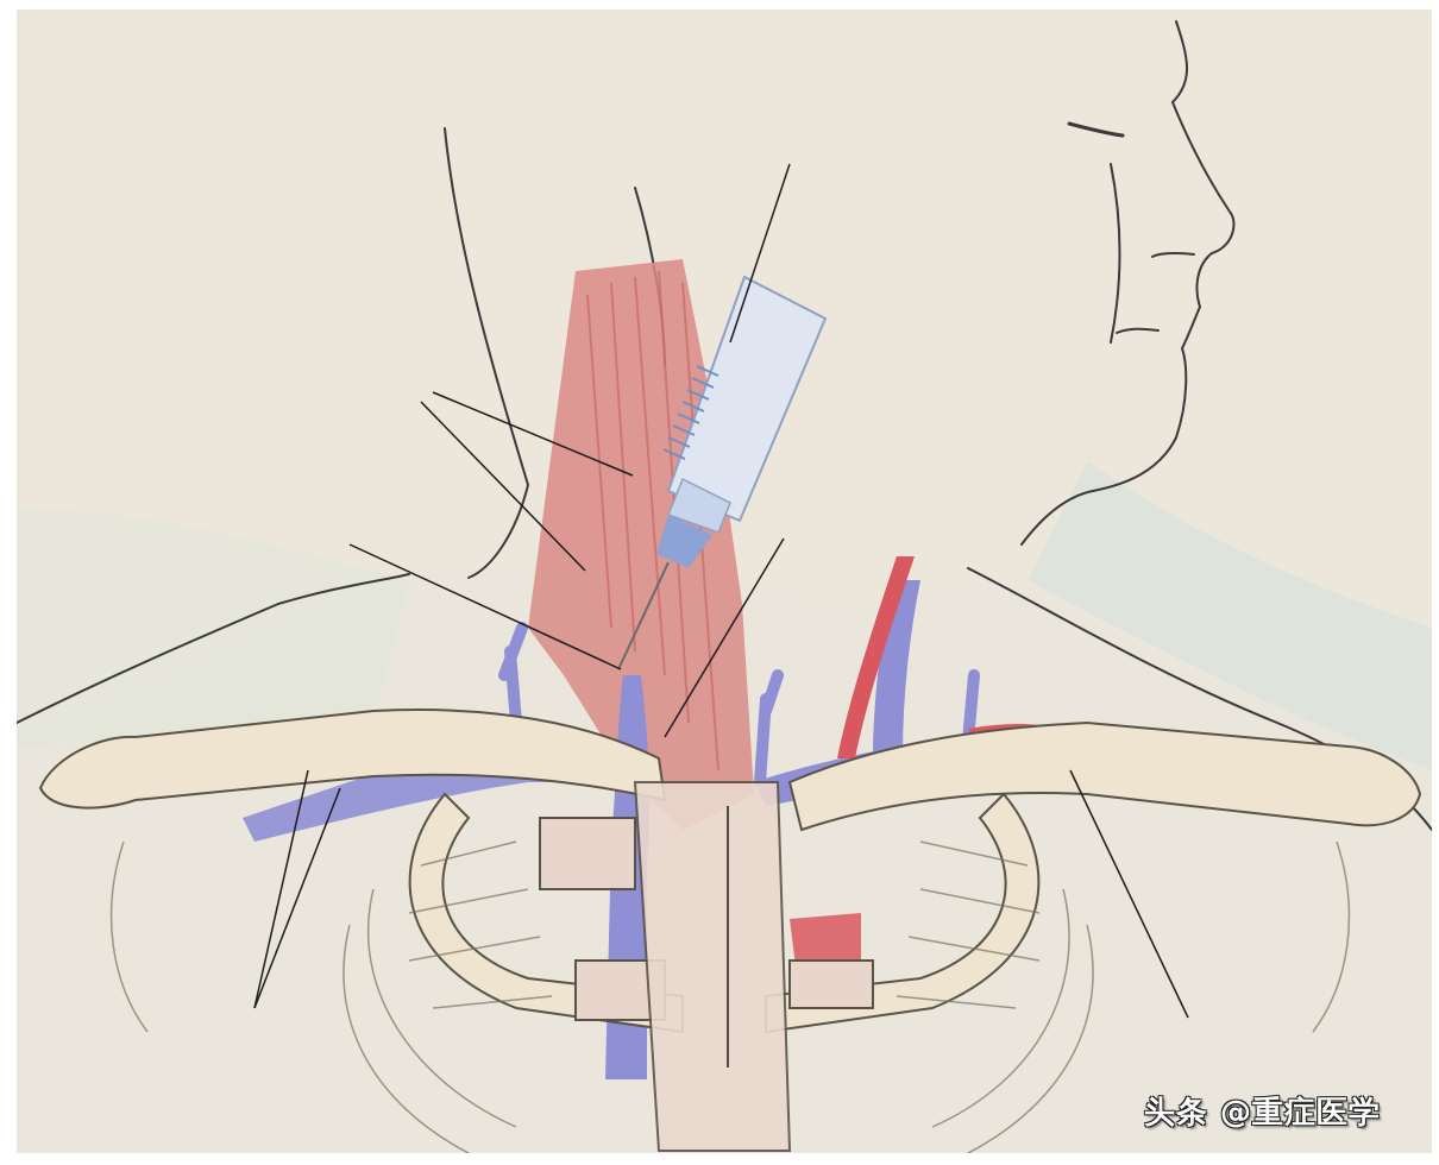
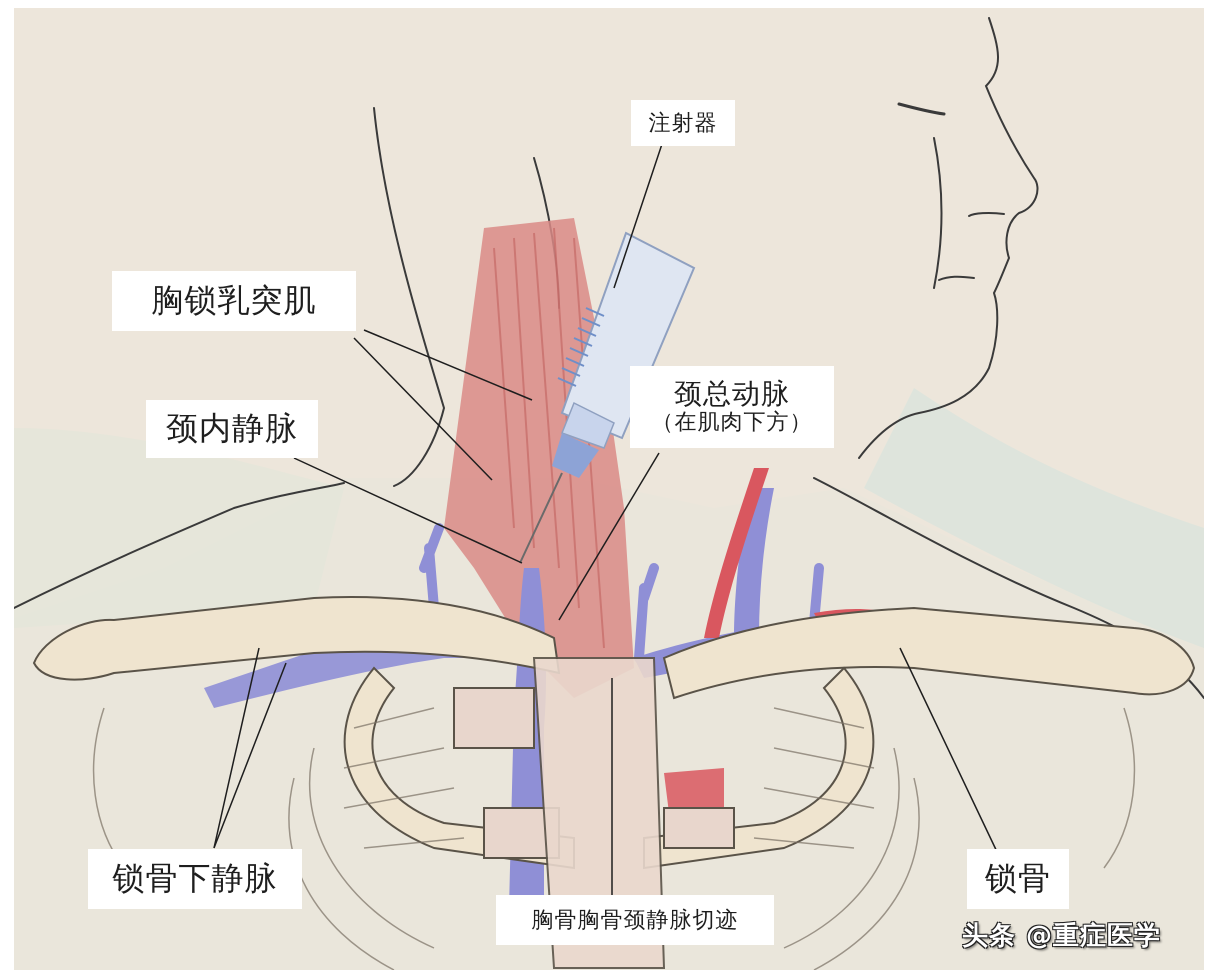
+ 注射器
+ 胸锁乳突肌
+ 颈内静脉
+ 颈总动脉
+ （在肌肉下方）
+ 锁骨下静脉
+ 胸骨胸骨颈静脉切迹
+ 锁骨
  头条 @重症医学
